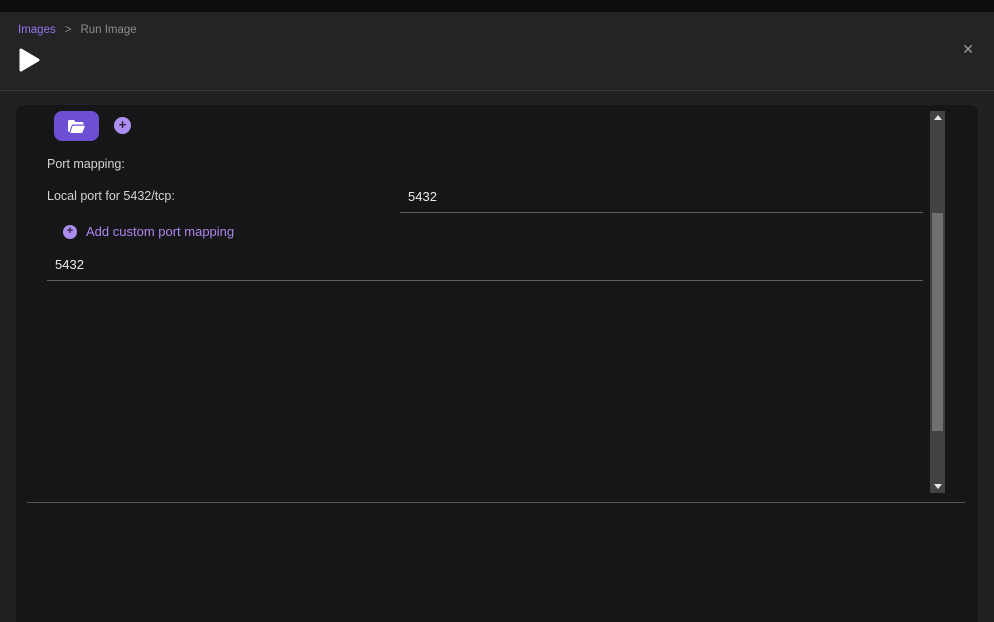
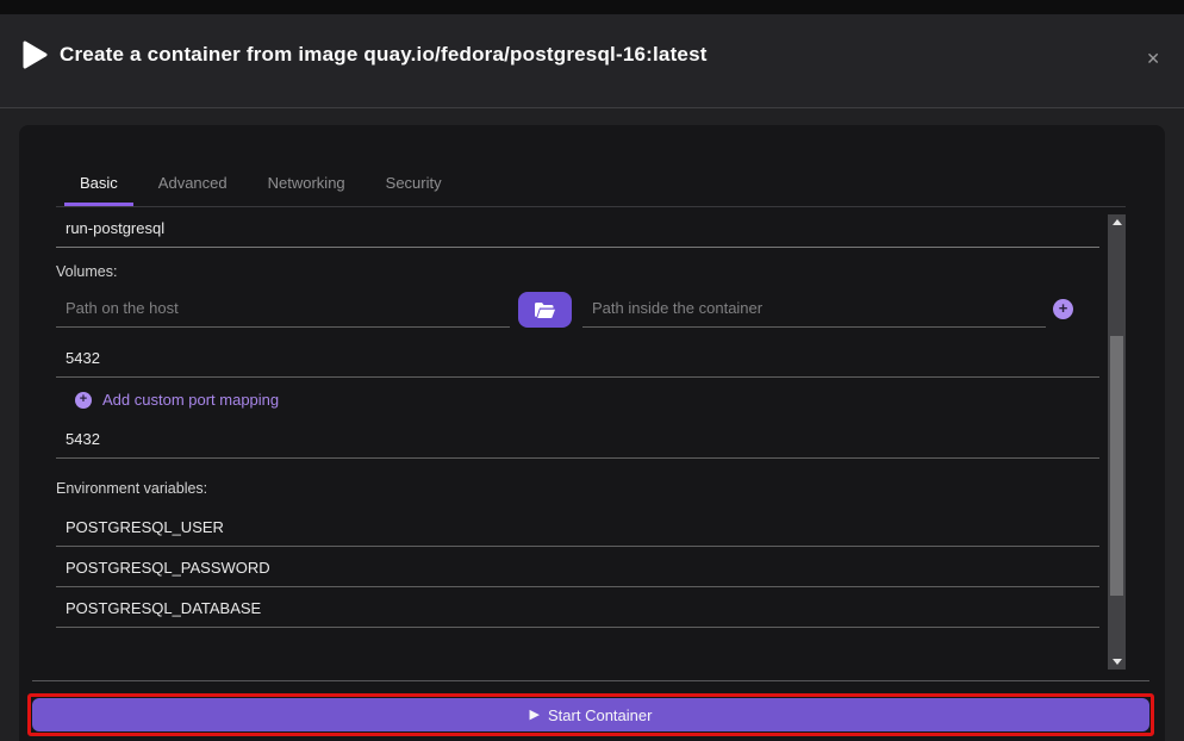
- Images
- >
- Run Image
  ✕
+ Create a container from image quay.io/fedora/postgresql-16:latest
+ Basic
+ Advanced
+ Networking
+ Security
+ run-postgresql
+ Volumes:
+ Path on the host
+ Path inside the container
  +
- Port mapping:
- Local port for 5432/tcp:
  5432
  +
  Add custom port mapping
  5432
+ Environment variables:
+ POSTGRESQL_USER
+ POSTGRESQL_PASSWORD
+ POSTGRESQL_DATABASE
+ ▶
+ Start Container
